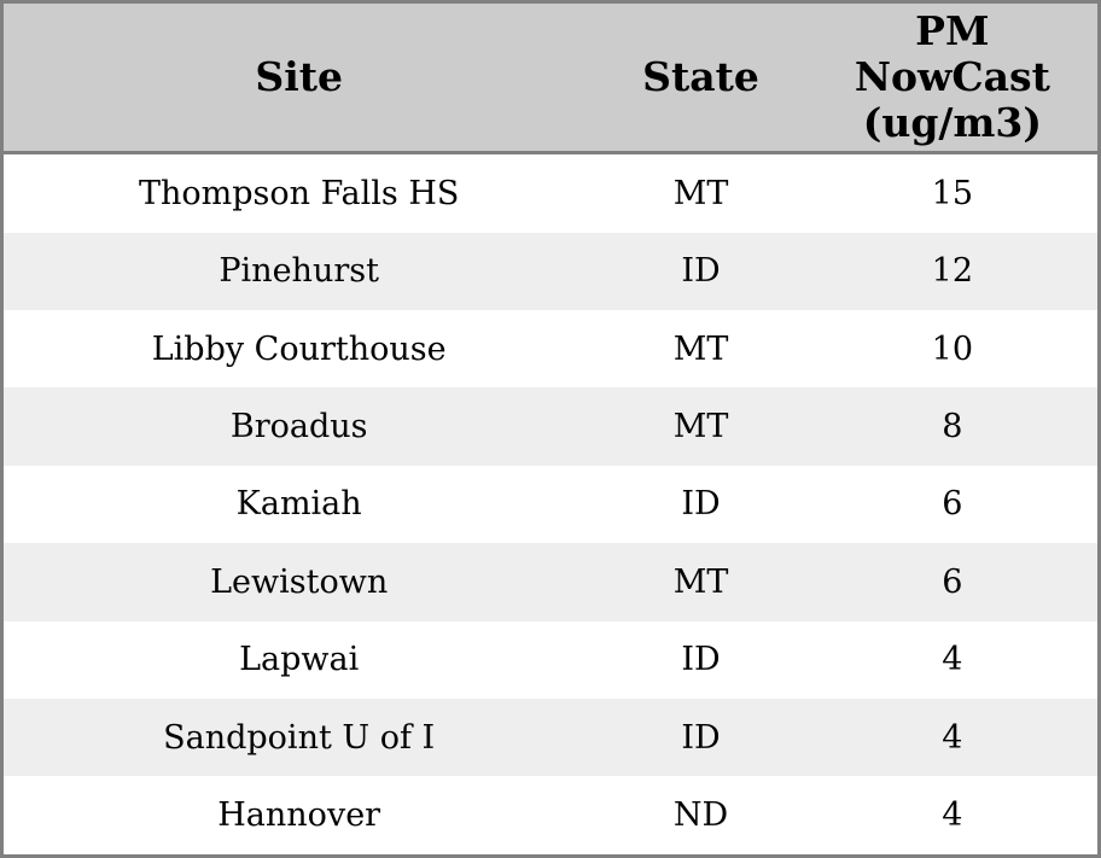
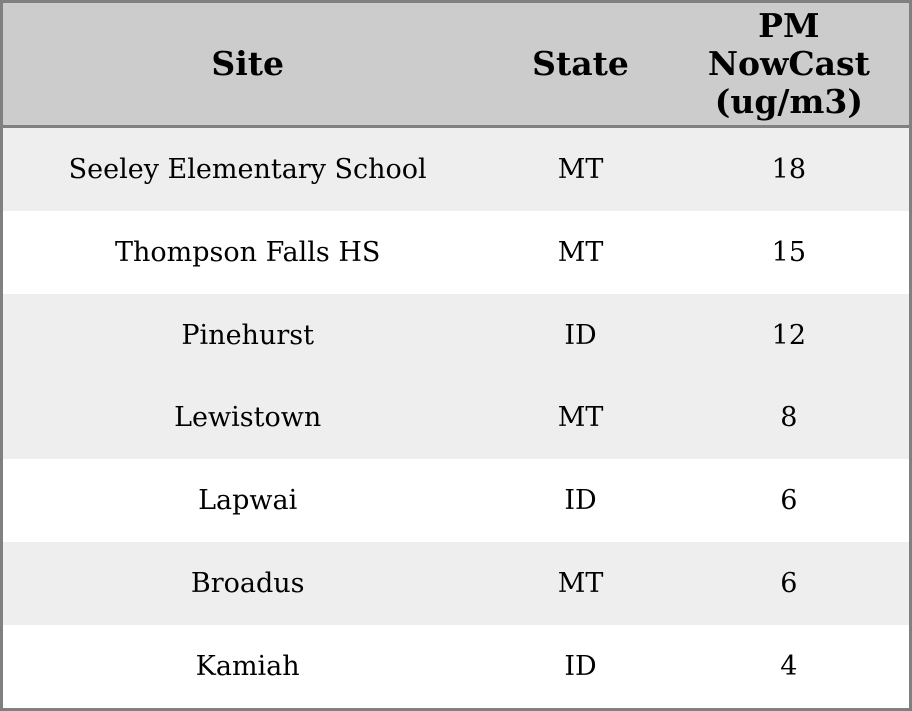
  Site	State	PM NowCast (ug/m3)
+ Seeley Elementary School	MT	18
  Thompson Falls HS	MT	15
  Pinehurst	ID	12
- Libby Courthouse	MT	10
- Broadus	MT	8
+ Lewistown	MT	8
- Kamiah	ID	6
+ Lapwai	ID	6
- Lewistown	MT	6
+ Broadus	MT	6
- Lapwai	ID	4
+ Kamiah	ID	4
- Sandpoint U of I	ID	4
- Hannover	ND	4
